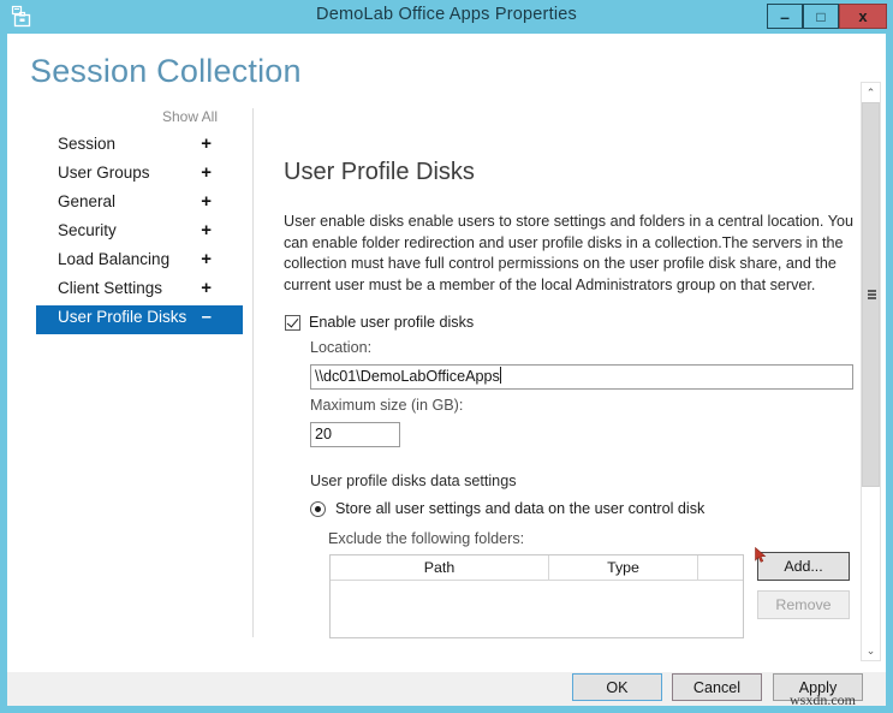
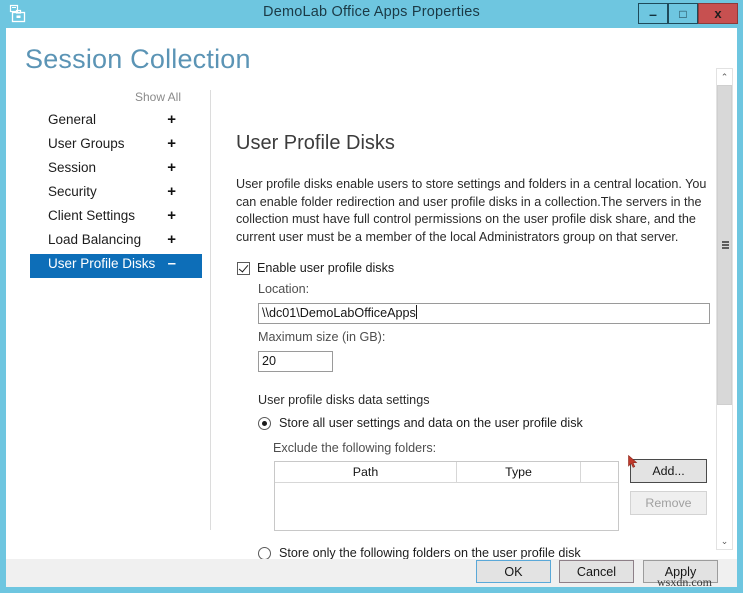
  DemoLab Office Apps Properties
  –
  □
  x
  Session Collection
  Show All
- Session
+ General
  +
  User Groups
  +
- General
+ Session
  +
  Security
  +
- Load Balancing
+ Client Settings
  +
- Client Settings
+ Load Balancing
  +
  User Profile Disks
  –
  User Profile Disks
- User enable disks enable users to store settings and folders in a central location. You can enable folder redirection and user profile disks in a collection.The servers in the collection must have full control permissions on the user profile disk share, and the current user must be a member of the local Administrators group on that server.
+ User profile disks enable users to store settings and folders in a central location. You can enable folder redirection and user profile disks in a collection.The servers in the collection must have full control permissions on the user profile disk share, and the current user must be a member of the local Administrators group on that server.
  Enable user profile disks
  Location:
  \\dc01\DemoLabOfficeApps
  Maximum size (in GB):
  20
  User profile disks data settings
- Store all user settings and data on the user control disk
+ Store all user settings and data on the user profile disk
  Exclude the following folders:
  Path
  Type
  Add...
  Remove
+ Store only the following folders on the user profile disk
  ⌃
  ⌄
  OK
  Cancel
  Apply
  wsxdn.com
